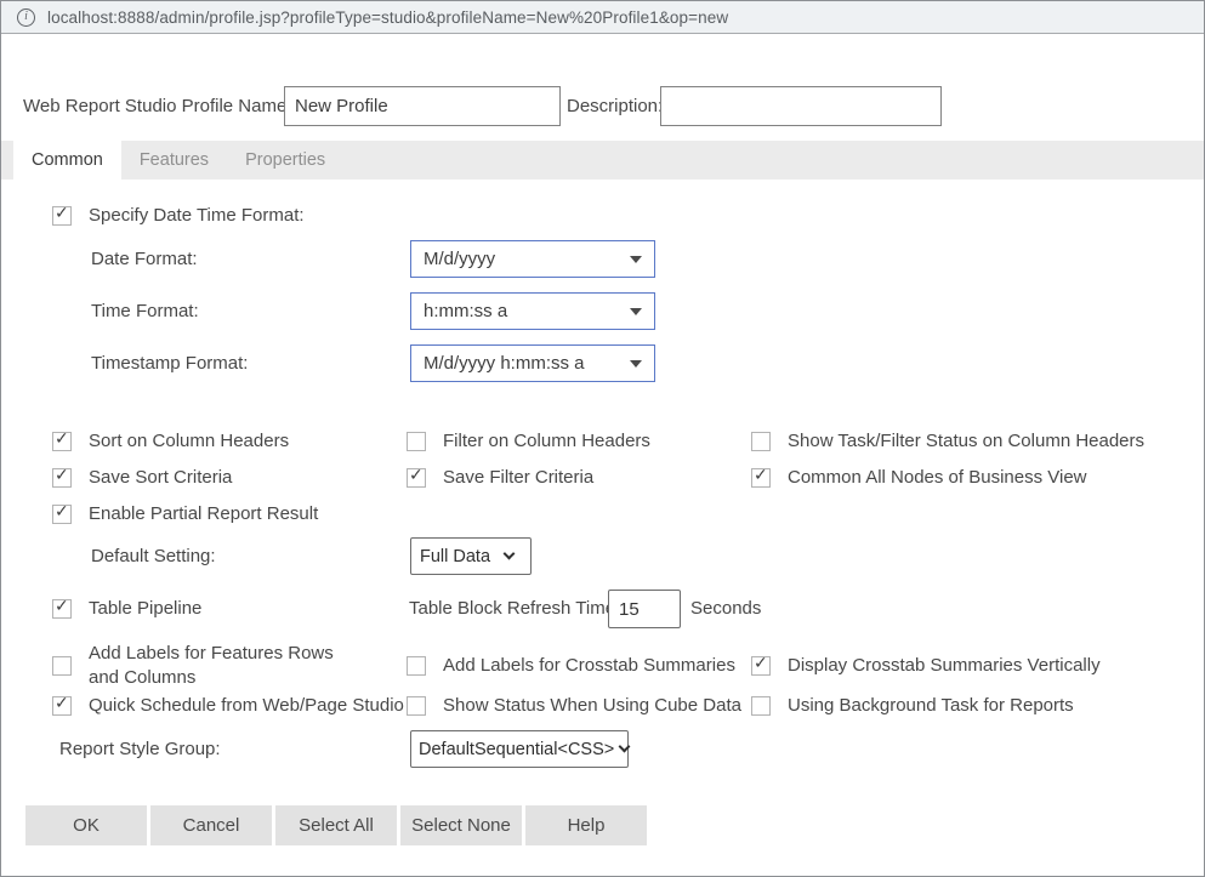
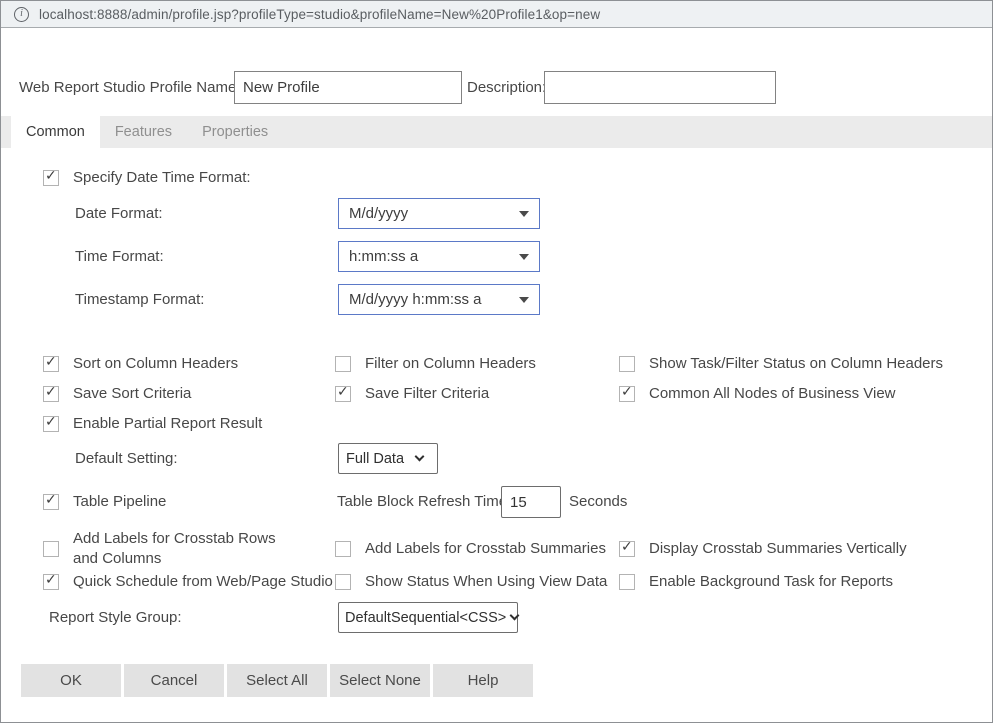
  i
  localhost:8888/admin/profile.jsp?profileType=studio&profileName=New%20Profile1&op=new
  Web Report Studio Profile Name
  New Profile
  Description
  Common
  Features
  Properties
  Specify Date Time Format:
  Date Format:
  M/d/yyyy
  Time Format:
  h:mm:ss a
  Timestamp Format:
  M/d/yyyy h:mm:ss a
  Sort on Column Headers
  Filter on Column Headers
  Show Task/Filter Status on Column Headers
  Save Sort Criteria
  Save Filter Criteria
  Common All Nodes of Business View
  Enable Partial Report Result
  Default Setting:
  Full Data
  Table Pipeline
  Table Block Refresh Tim
  15
  Seconds
- Add Labels for Features Rows and Columns
+ Add Labels for Crosstab Rows and Columns
  Add Labels for Crosstab Summaries
  Display Crosstab Summaries Vertically
  Quick Schedule from Web/Page Studio
- Show Status When Using Cube Data
+ Show Status When Using View Data
- Using Background Task for Reports
+ Enable Background Task for Reports
  Report Style Group:
  DefaultSequential<CSS>
  OK
  Cancel
  Select All
  Select None
  Help
